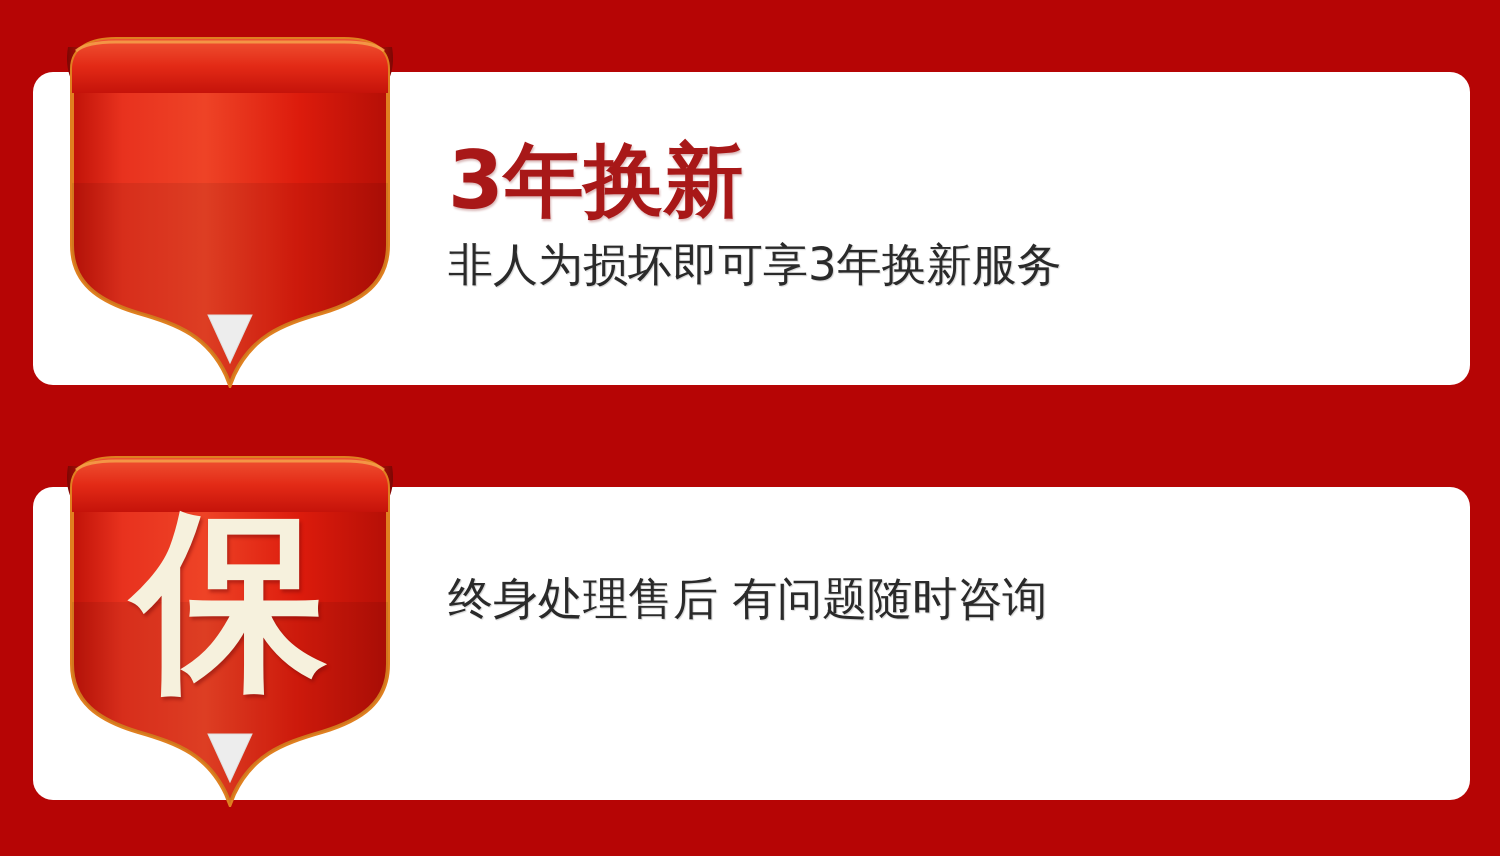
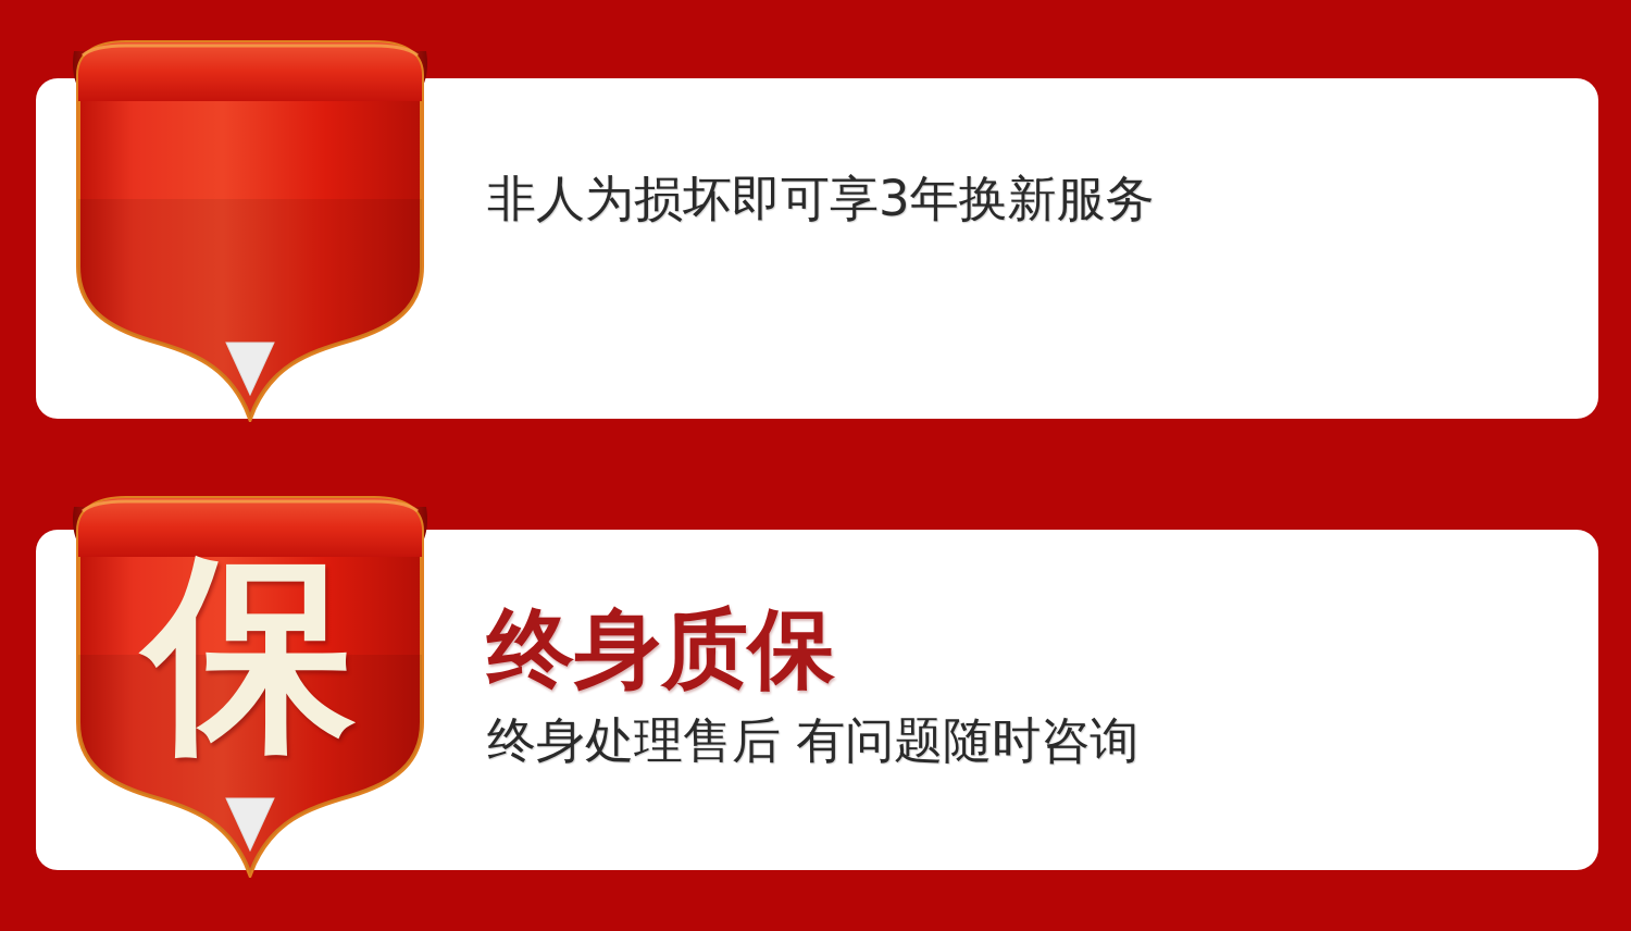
- 3年换新
  非人为损坏即可享3年换新服务
  保
+ 终身质保
  终身处理售后 有问题随时咨询
